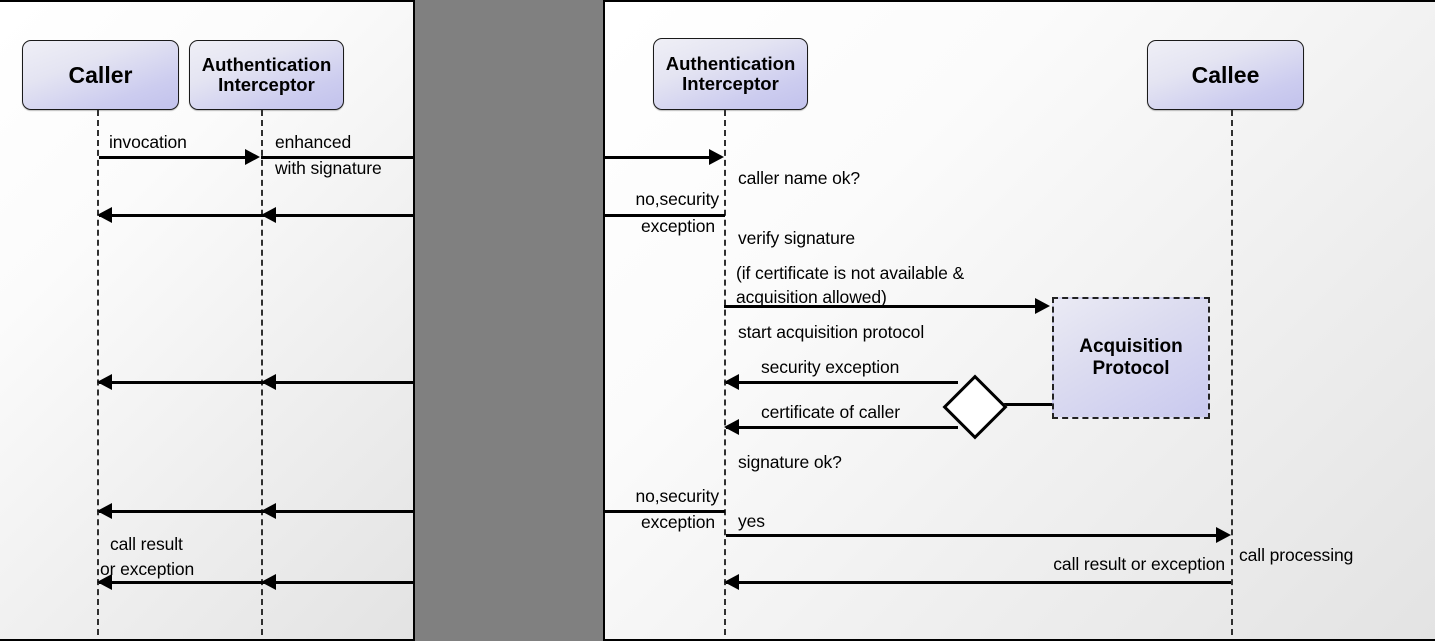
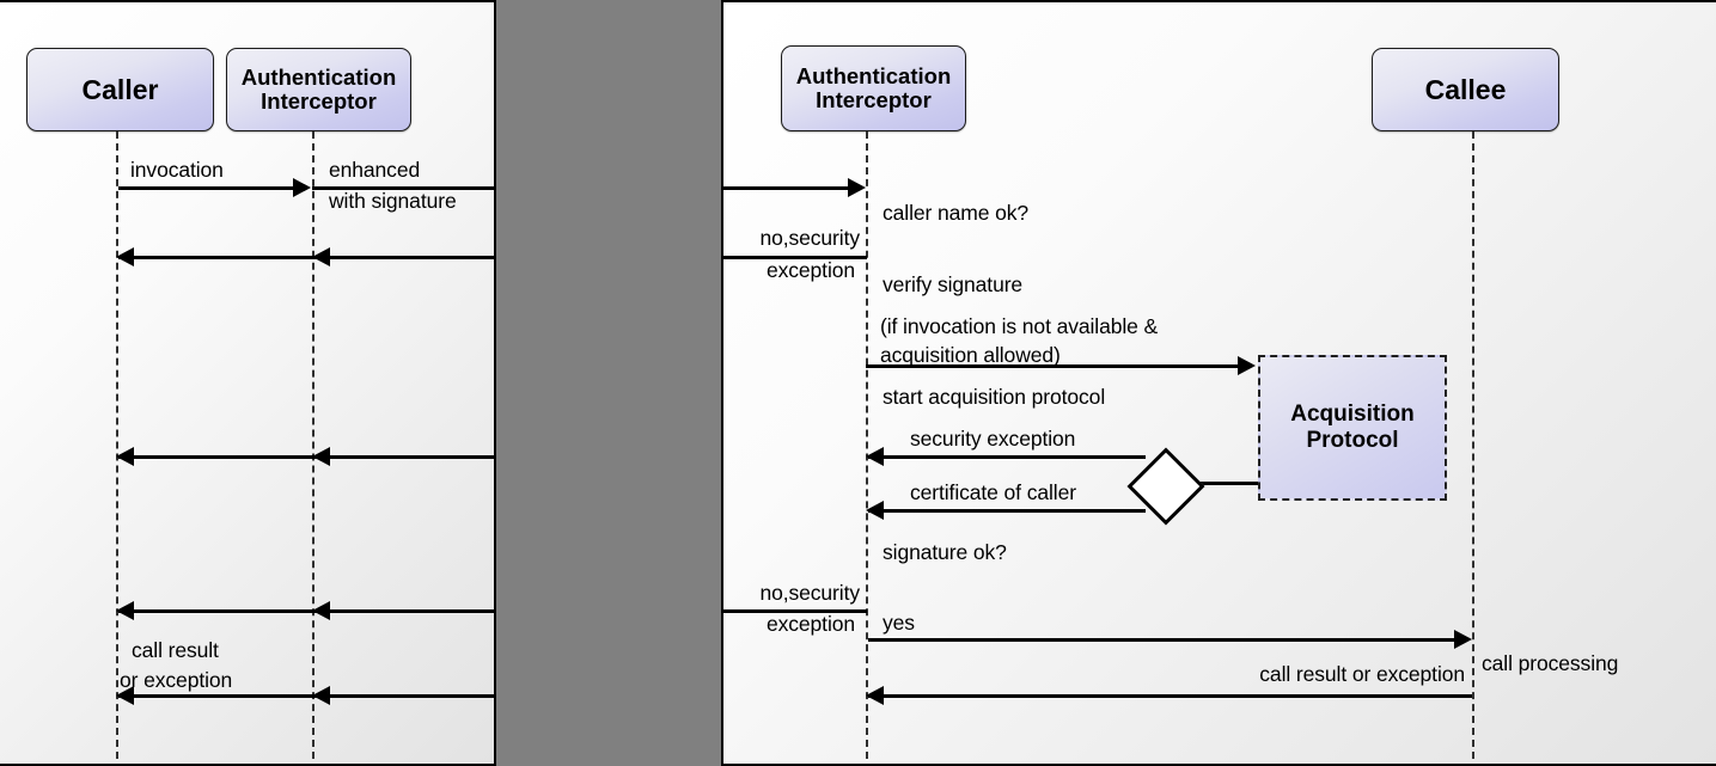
  Caller
  Authentication
  Interceptor
  invocation
  enhanced
  with signature
  call result
  or exception
  Authentication
  Interceptor
  Callee
  caller name ok?
  no,security
  exception
  verify signature
- (if certificate is not available &
+ (if invocation is not available &
  acquisition allowed)
  start acquisition protocol
  security exception
  certificate of caller
  signature ok?
  no,security
  exception
  yes
  call result or exception
  call processing
  Acquisition Protocol
